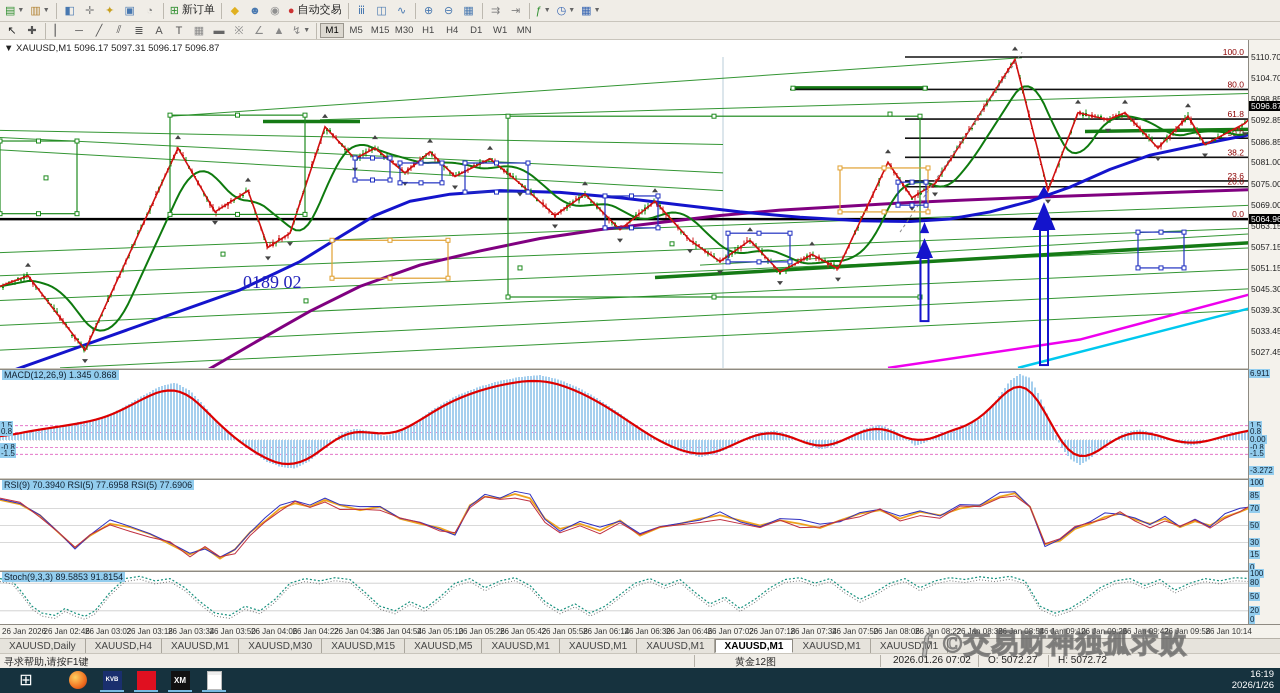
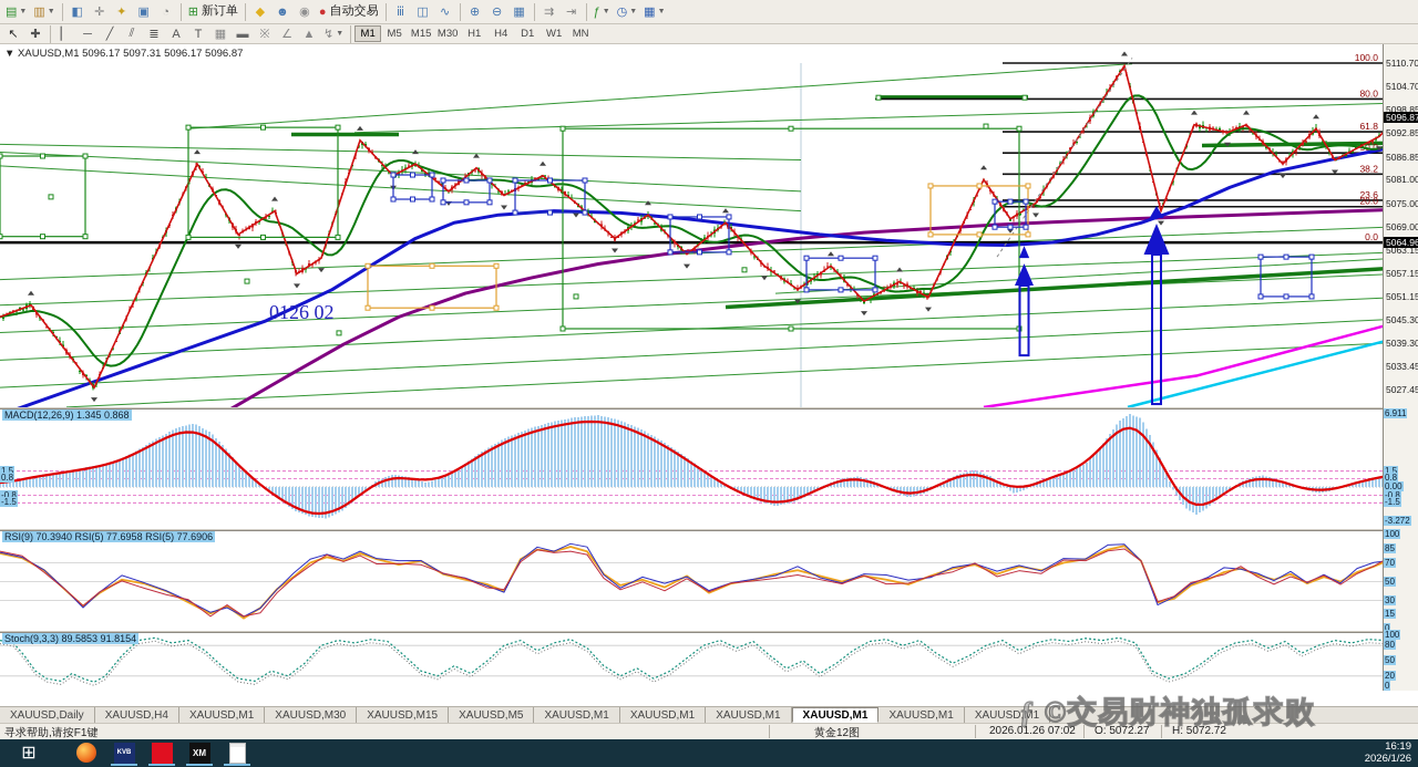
  ▤
  ▥
  ◧
  ✛
  ✦
  ▣
  ◔
  ⊞
  新订单
  ◆
  ☻
  ◉
  ●
  自动交易
  ⅲ
  ◫
  ∿
  ⊕
  ⊖
  ▦
  ⇉
  ⇥
  ƒ
  ◷
  ▦
  ↖
  ✚
  ▏
  ─
  ╱
  ⫽
  ≣
  A
  T
  ▦
  ▬
  ※
  ∠
  ▲
  ↯
  M1
  M5
  M15
  M30
  H1
  H4
  D1
  W1
  MN
  ▼ XAUUSD,M1 5096.17 5097.31 5096.17 5096.87
  100.0
  80.0
  61.8
  0.0
  38.2
  23.6
  20.0
  0.0
- 0189 02
+ 0126 02
  MACD(12,26,9) 1.345 0.868
  RSI(9) 70.3940 RSI(5) 77.6958 RSI(5) 77.6906
  Stoch(9,3,3) 89.5853 91.8154
  5110.70
  5104.70
  5098.85
  5092.85
  5086.85
  5081.00
  5075.00
  5069.00
  5063.15
  5057.15
  5051.15
  5045.30
  5039.30
  5033.45
  5027.45
  5096.87
  5064.96
  6.911
  1.5
  0.8
  0.00
  -0.8
  -1.5
  -3.272
  100
  85
  70
  50
  30
  15
  0
  100
  80
  50
  20
  0
  1.5
  0.8
  -0.8
  -1.5
- 26 Jan 2026
- 26 Jan 02:46
- 26 Jan 03:02
- 26 Jan 03:18
- 26 Jan 03:34
- 26 Jan 03:50
- 26 Jan 04:06
- 26 Jan 04:22
- 26 Jan 04:38
- 26 Jan 04:54
- 26 Jan 05:10
- 26 Jan 05:26
- 26 Jan 05:42
- 26 Jan 05:58
- 26 Jan 06:14
- 26 Jan 06:30
- 26 Jan 06:46
- 26 Jan 07:02
- 26 Jan 07:18
- 26 Jan 07:34
- 26 Jan 07:50
- 26 Jan 08:06
- 26 Jan 08:22
- 26 Jan 08:38
- 26 Jan 08:54
- 26 Jan 09:10
- 26 Jan 09:26
- 26 Jan 09:42
- 26 Jan 09:58
- 26 Jan 10:14
  XAUUSD,Daily
  XAUUSD,H4
  XAUUSD,M1
  XAUUSD,M30
  XAUUSD,M15
  XAUUSD,M5
  XAUUSD,M1
  XAUUSD,M1
  XAUUSD,M1
  XAUUSD,M1
  XAUUSD,M1
  XAUUSD,M1
  寻求帮助,请按F1键
  黄金12图
  2026.01.26 07:02
  O: 5072.27
  H: 5072.72
  16:19
  2026/1/26
  ⊞
  XM
  ƒ ©交易财神独孤求败
